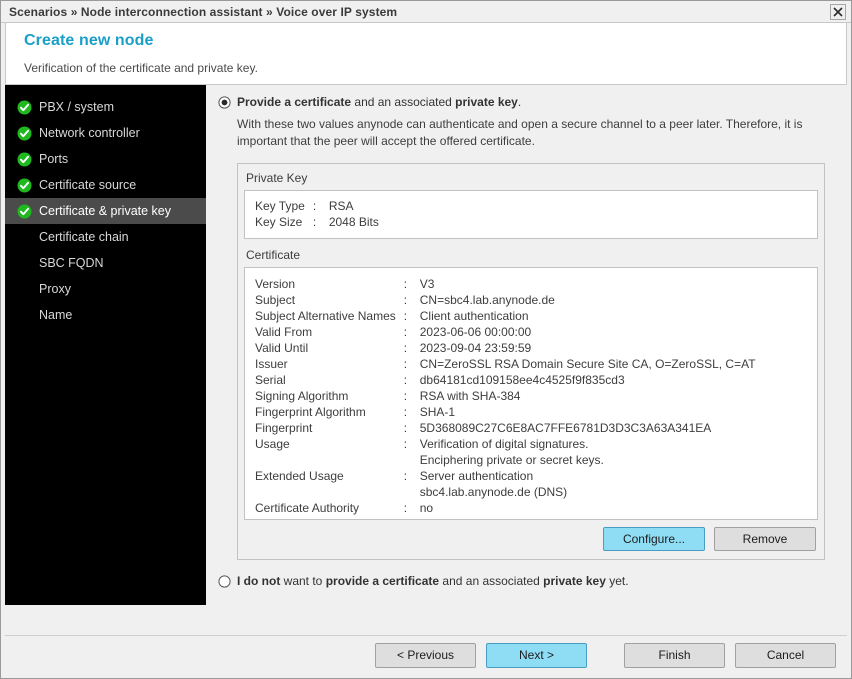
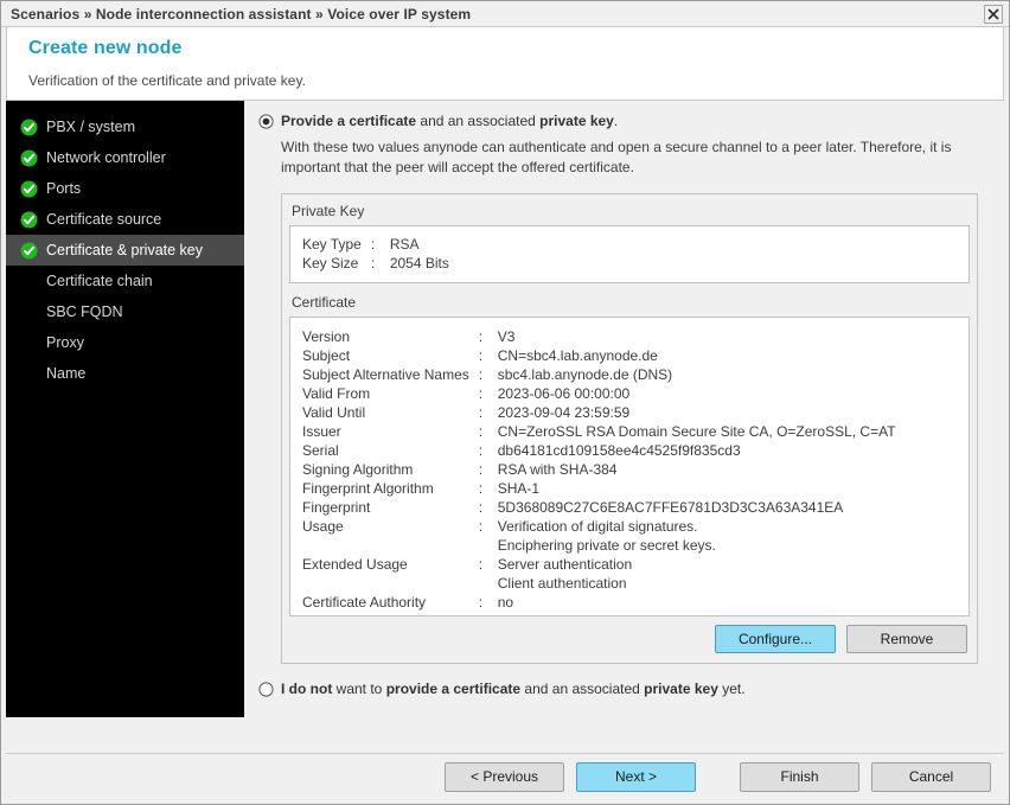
  Scenarios » Node interconnection assistant » Voice over IP system
  Create new node
  Verification of the certificate and private key.
  PBX / system
  Network controller
  Ports
  Certificate source
  Certificate & private key
  Certificate chain
  SBC FQDN
  Proxy
  Name
  Provide a certificate and an associated private key.
  With these two values anynode can authenticate and open a secure channel to a peer later. Therefore, it is important that the peer will accept the offered certificate.
  Private Key
  Key Type	:	RSA
- Key Size	:	2048 Bits
+ Key Size	:	2054 Bits
  Certificate
  Version	:	V3
  Subject	:	CN=sbc4.lab.anynode.de
- Subject Alternative Names	:	Client authentication
+ Subject Alternative Names	:	sbc4.lab.anynode.de (DNS)
  Valid From	:	2023-06-06 00:00:00
  Valid Until	:	2023-09-04 23:59:59
  Issuer	:	CN=ZeroSSL RSA Domain Secure Site CA, O=ZeroSSL, C=AT
  Serial	:	db64181cd109158ee4c4525f9f835cd3
  Signing Algorithm	:	RSA with SHA-384
  Fingerprint Algorithm	:	SHA-1
  Fingerprint	:	5D368089C27C6E8AC7FFE6781D3D3C3A63A341EA
  Usage	:	Verification of digital signatures.Enciphering private or secret keys.
- Extended Usage	:	Server authenticationsbc4.lab.anynode.de (DNS)
+ Extended Usage	:	Server authenticationClient authentication
  Certificate Authority	:	no
  Configure...
  Remove
  I do not want to provide a certificate and an associated private key yet.
  < Previous
  Next >
  Finish
  Cancel
